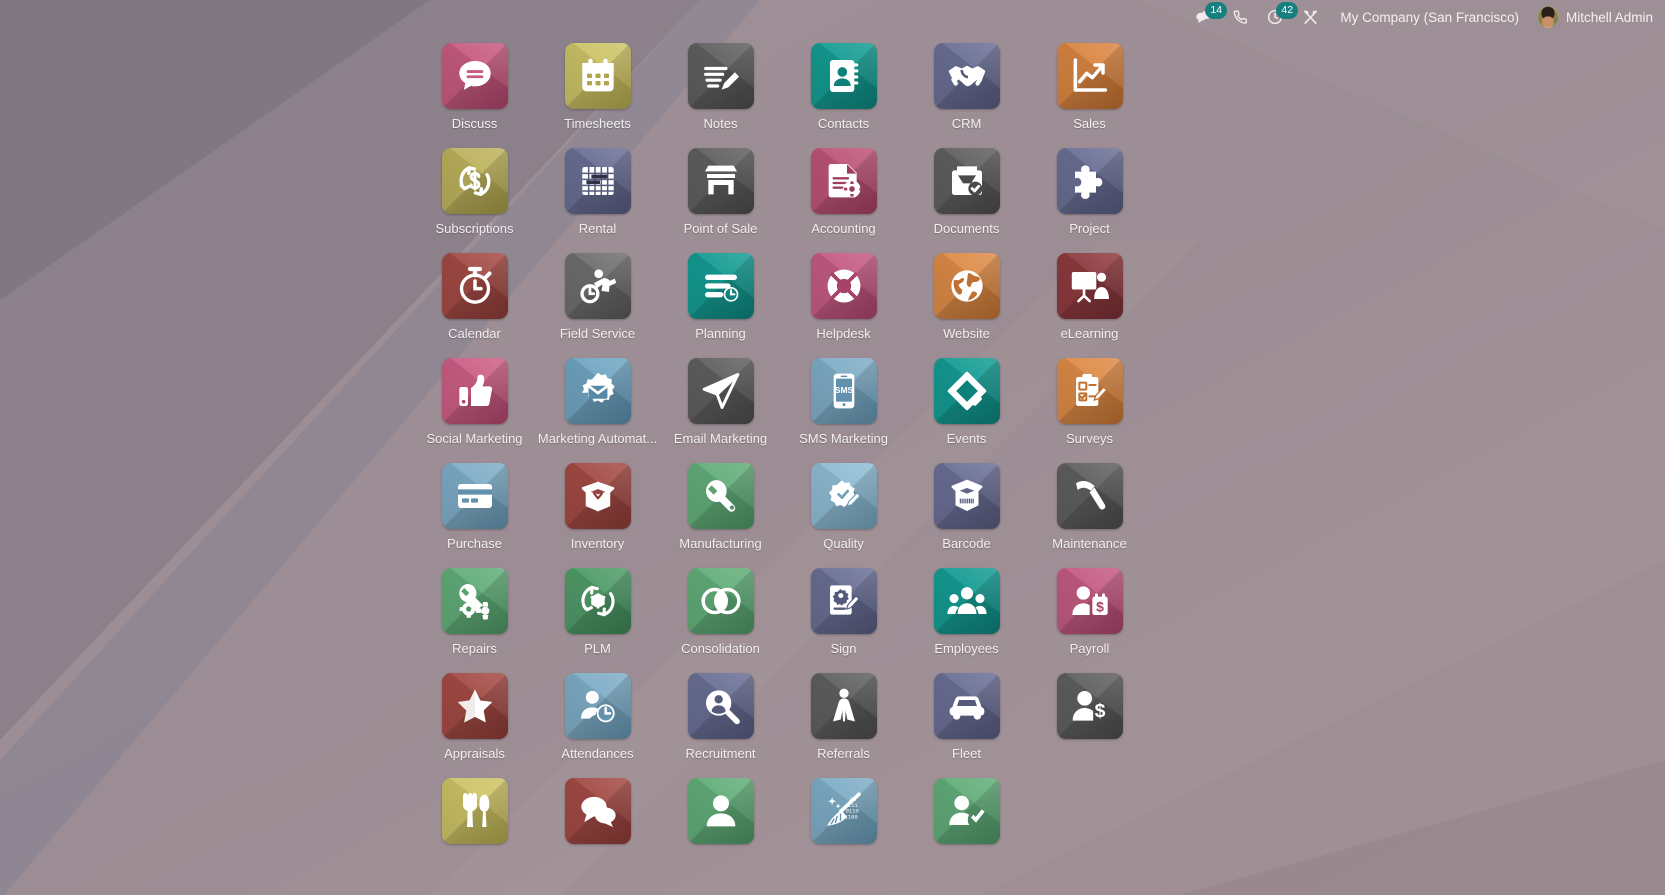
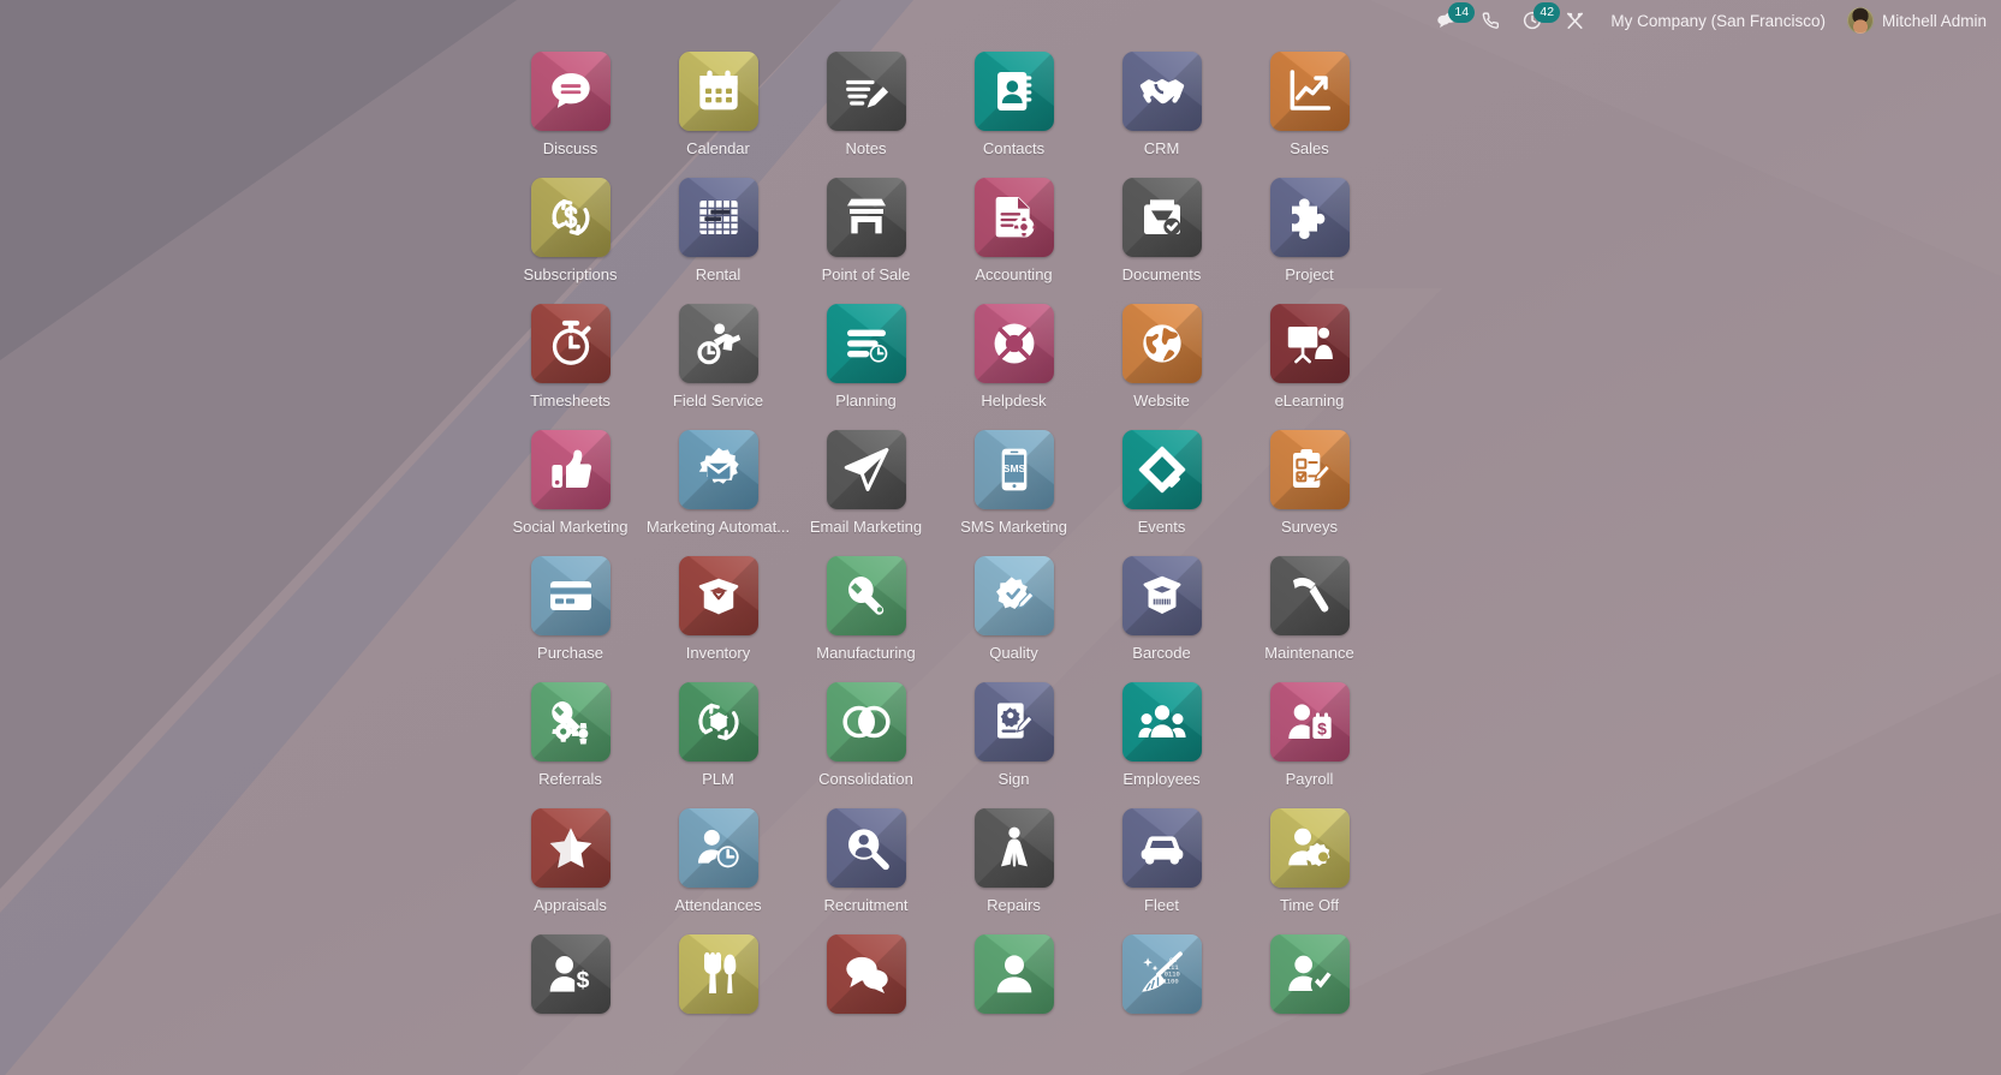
  14
  42
  My Company (San Francisco)
  Mitchell Admin
  Discuss
- Timesheets
+ Calendar
  Notes
  Contacts
  CRM
  Sales
  Subscriptions
  Rental
  Point of Sale
  Accounting
  Documents
  Project
- Calendar
+ Timesheets
  Field Service
  Planning
  Helpdesk
  Website
  eLearning
  Social Marketing
  Marketing Automat...
  Email Marketing
  SMS
  SMS Marketing
  Events
  Surveys
  Purchase
  Inventory
  Manufacturing
  Quality
  Barcode
  Maintenance
- Repairs
+ Referrals
  PLM
  Consolidation
  Sign
  Employees
  $
  Payroll
  Appraisals
  Attendances
  Recruitment
- Referrals
+ Repairs
  Fleet
+ Time Off
  $
